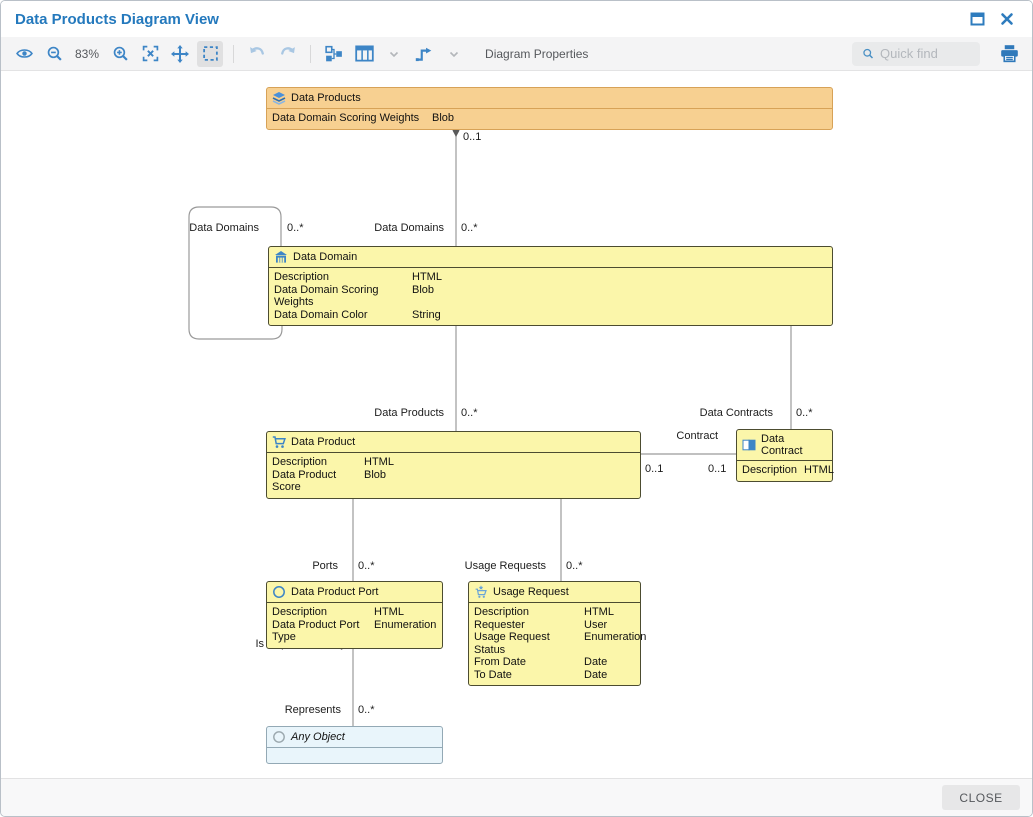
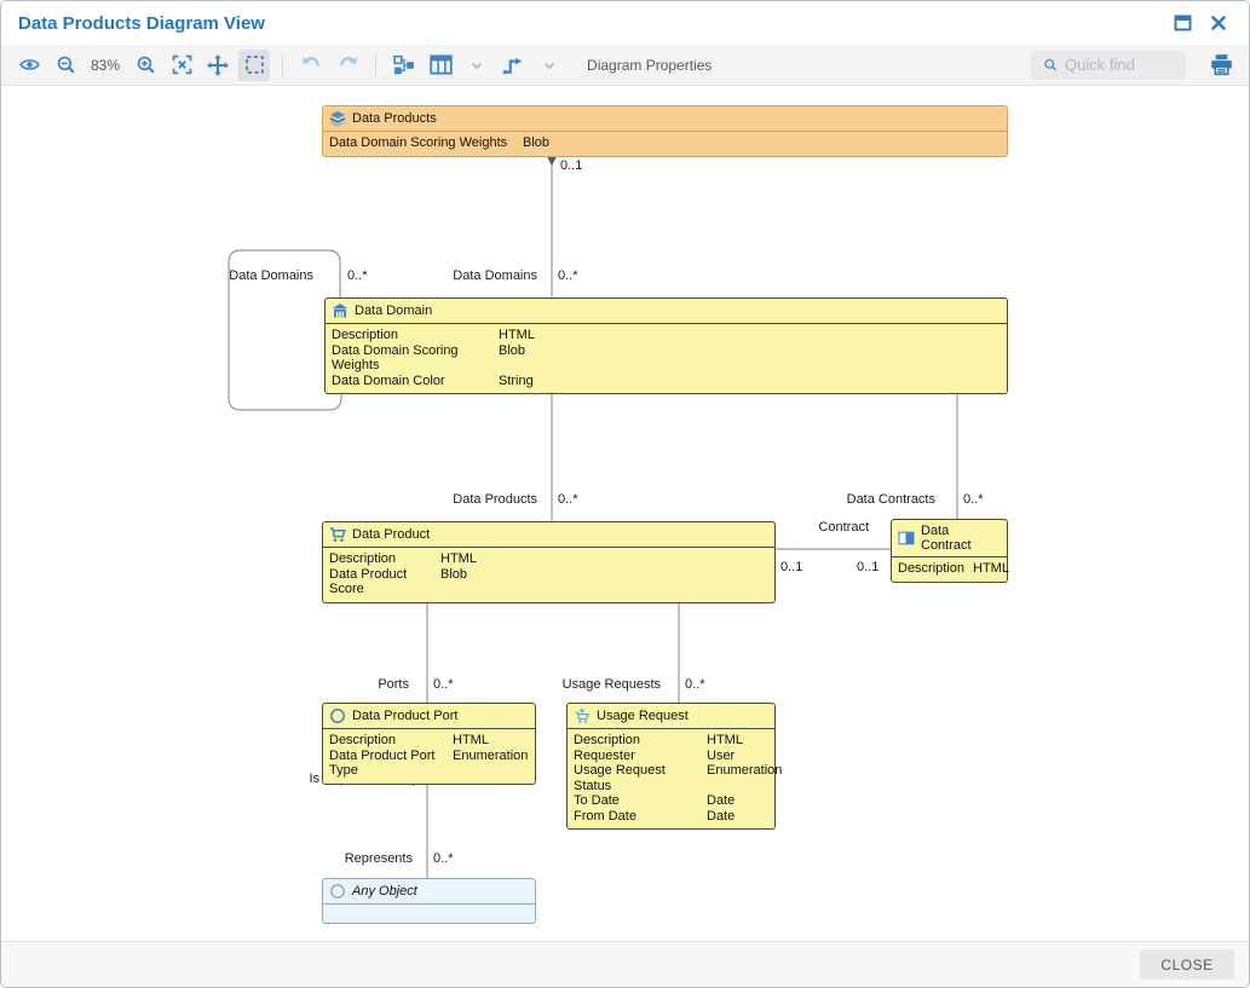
  Data Products Diagram View
  83%
  Diagram Properties
  Quick find
  0..1
  Data Domains
  0..*
  Data Domains
  0..*
  Data Products
  0..*
  Data Contracts
  0..*
  Contract
  0..1
  0..1
  Ports
  0..*
  Usage Requests
  0..*
  Represents
  0..*
  Data Products
  Data Domain Scoring Weights
  Blob
  Data Domain
  Description
  HTML
  Data Domain Scoring Weights
  Blob
  Data Domain Color
  String
  Data Product
  Description
  HTML
  Data Product Score
  Blob
  Data Contract
  Description
  HTML
  Data Product Port
  Description
  HTML
  Data Product Port Type
  Enumeration
  Usage Request
  Description
  HTML
  Requester
  User
  Usage Request Status
  Enumeration
- From Date
+ To Date
  Date
- To Date
+ From Date
  Date
  Any Object
  CLOSE
